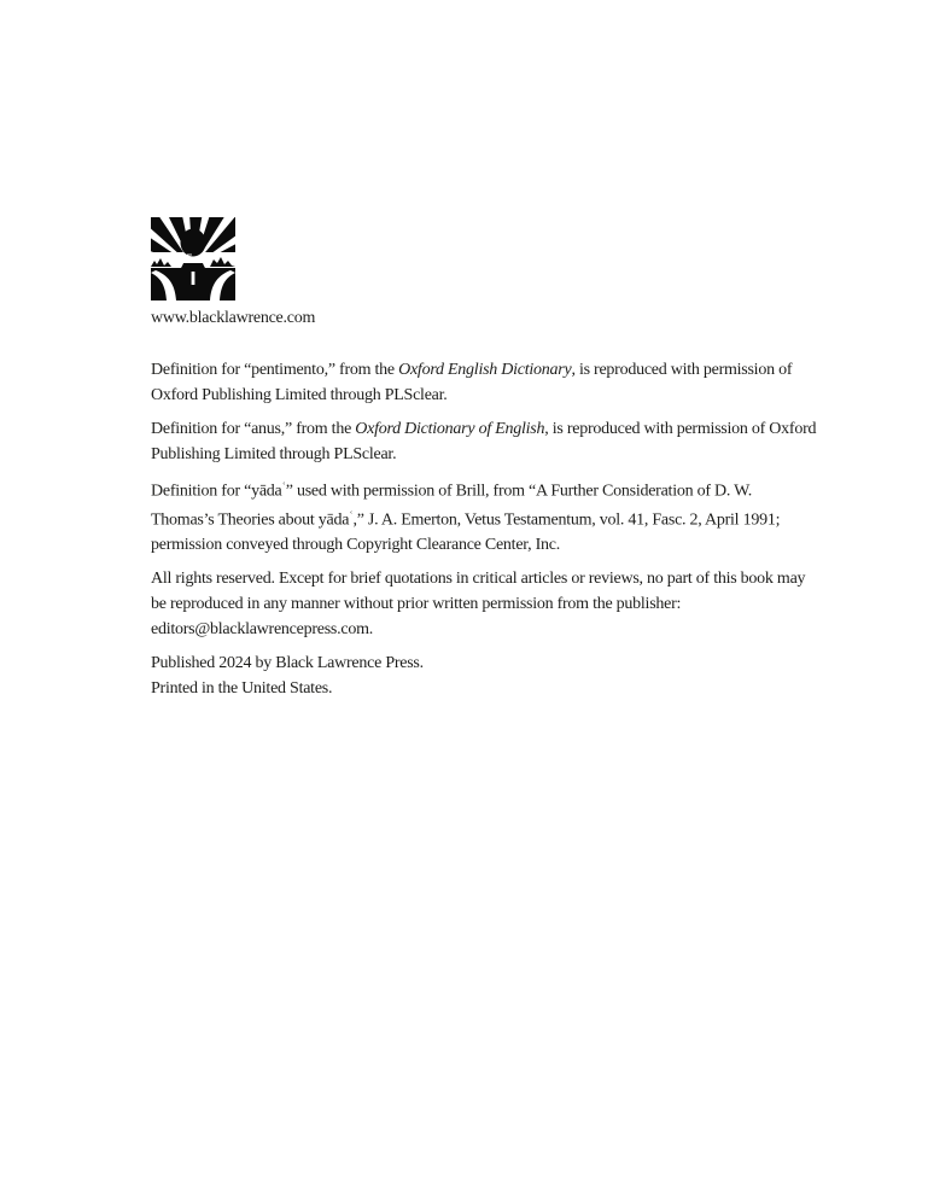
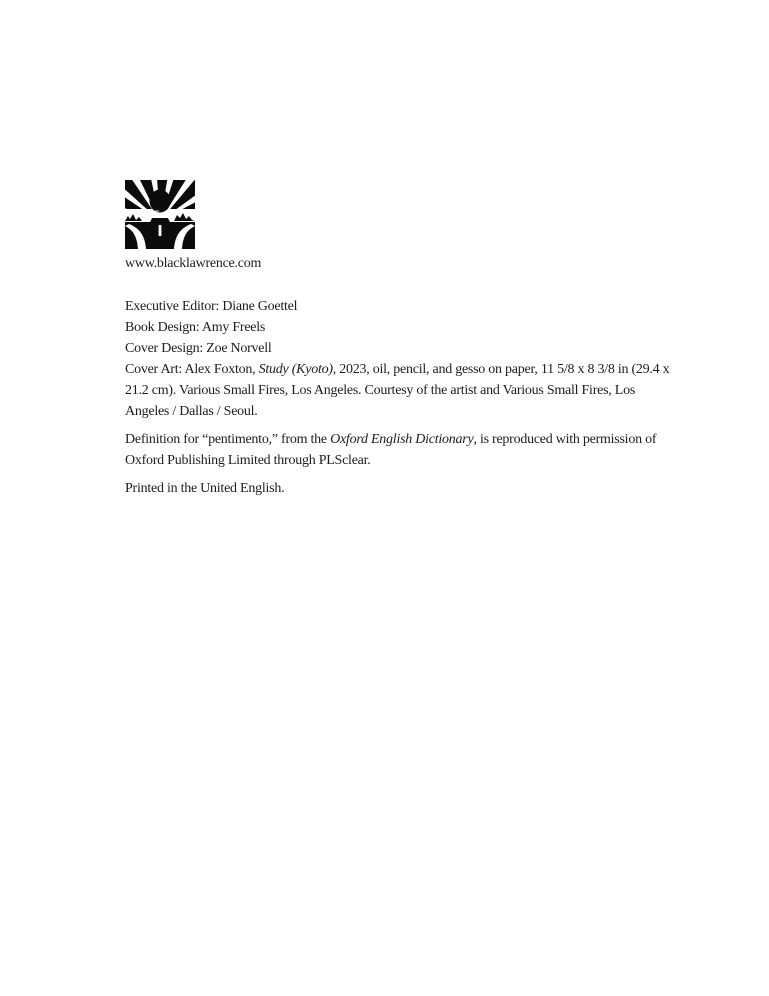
  www.blacklawrence.com
+ Executive Editor: Diane Goettel
+ Book Design: Amy Freels
+ Cover Design: Zoe Norvell
+ Cover Art: Alex Foxton, Study (Kyoto), 2023, oil, pencil, and gesso on paper, 11 5/8 x 8 3/8 in (29.4 x 21.2 cm). Various Small Fires, Los Angeles. Courtesy of the artist and Various Small Fires, Los Angeles / Dallas / Seoul.
  Definition for “pentimento,” from the Oxford English Dictionary, is reproduced with permission of Oxford Publishing Limited through PLSclear.
- Definition for “anus,” from the Oxford Dictionary of English, is reproduced with permission of Oxford Publishing Limited through PLSclear.
- Definition for “yādaʿ” used with permission of Brill, from “A Further Consideration of D. W. Thomas’s Theories about yādaʿ,” J. A. Emerton, Vetus Testamentum, vol. 41, Fasc. 2, April 1991; permission conveyed through Copyright Clearance Center, Inc.
- All rights reserved. Except for brief quotations in critical articles or reviews, no part of this book may be reproduced in any manner without prior written permission from the publisher: editors@blacklawrencepress.com.
- Published 2024 by Black Lawrence Press.
- Printed in the United States.
+ Printed in the United English.
